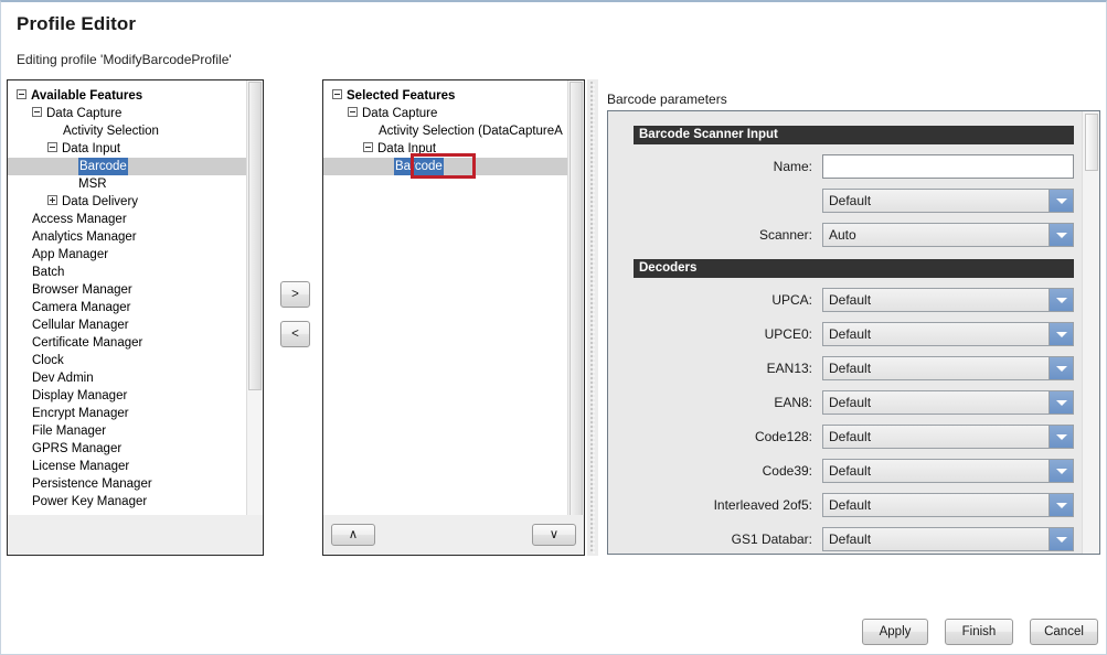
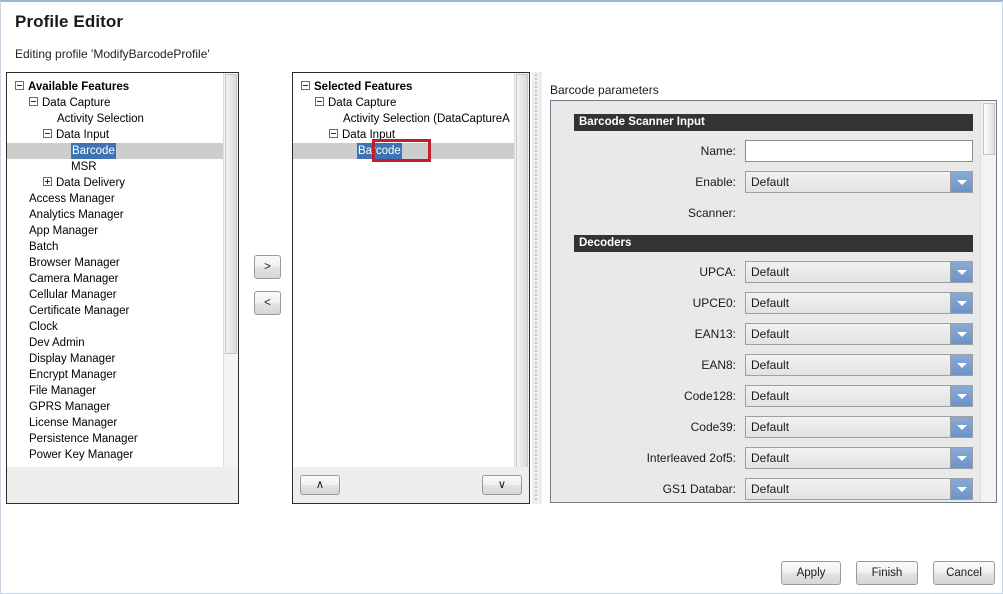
  Profile Editor
  Editing profile 'ModifyBarcodeProfile'
  Available Features
  Data Capture
  Activity Selection
  Data Input
  Barcode
  MSR
  Data Delivery
  Access Manager
  Analytics Manager
  App Manager
  Batch
  Browser Manager
  Camera Manager
  Cellular Manager
  Certificate Manager
  Clock
  Dev Admin
  Display Manager
  Encrypt Manager
  File Manager
  GPRS Manager
  License Manager
  Persistence Manager
  Power Key Manager
  >
  <
  Selected Features
  Data Capture
  Activity Selection (DataCaptureA
  Data Input
  Barcode
  ∧
  ∨
  Barcode parameters
  Barcode Scanner Input
  Name:
+ Enable:
  Default
  Scanner:
- Auto
  Decoders
  UPCA:
  Default
  UPCE0:
  Default
  EAN13:
  Default
  EAN8:
  Default
  Code128:
  Default
  Code39:
  Default
  Interleaved 2of5:
  Default
  GS1 Databar:
  Default
  Apply
  Finish
  Cancel
